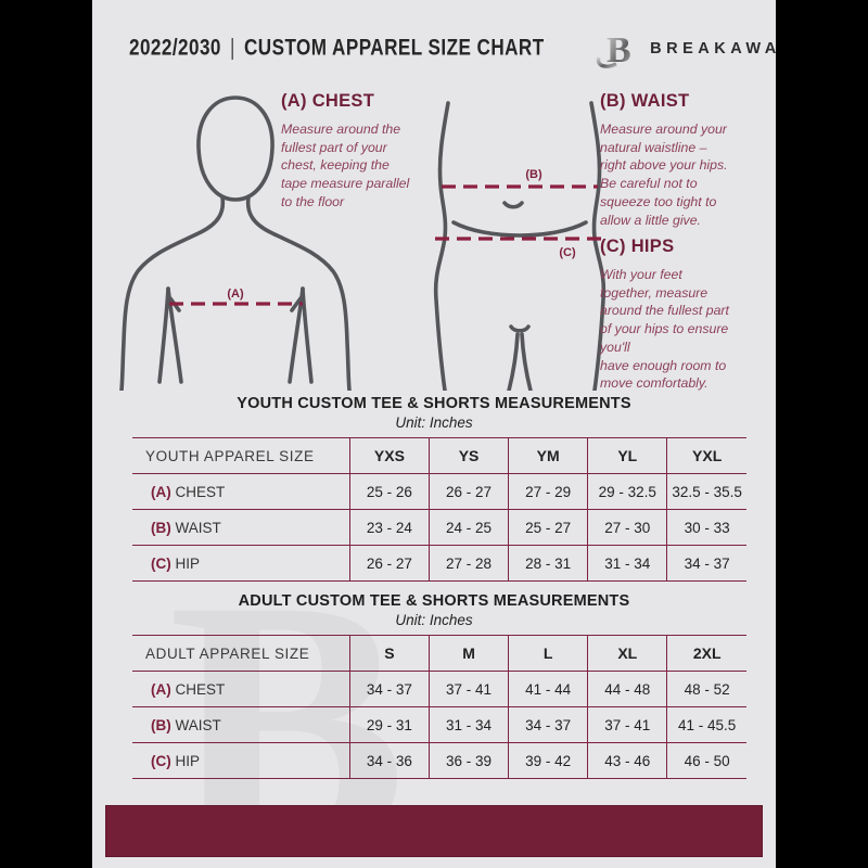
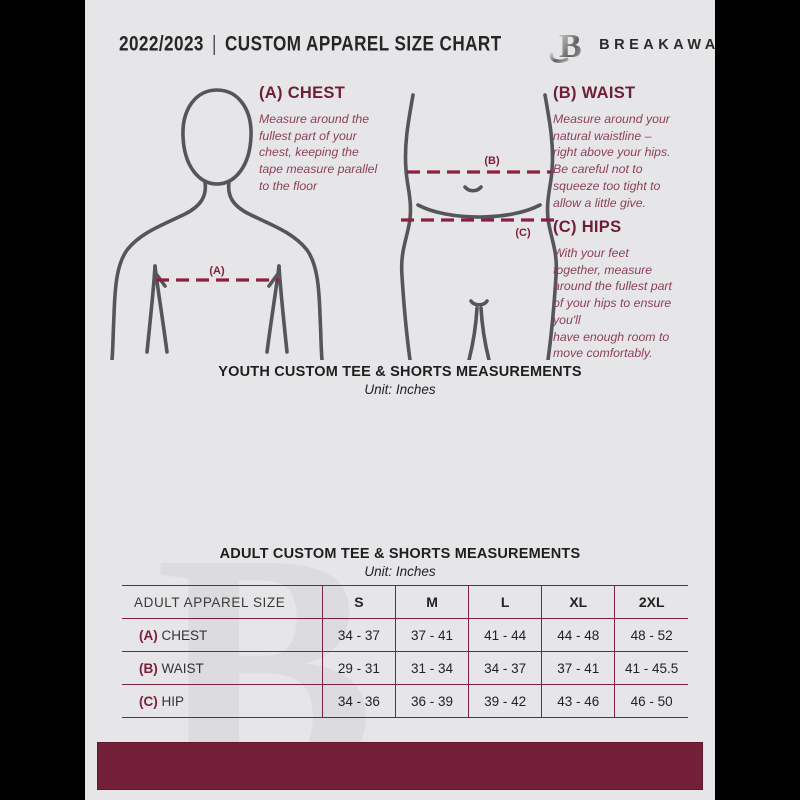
  B
- 2022/2030 | CUSTOM APPAREL SIZE CHART
+ 2022/2023 | CUSTOM APPAREL SIZE CHART
  B
  BREAKAWA
  (A)
  (B)
  (C)
  (A) CHEST
  Measure around the
  fullest part of your
  chest, keeping the
  tape measure parallel
  to the floor
  (B) WAIST
  Measure around your
  natural waistline –
  right above your hips.
  Be careful not to
  squeeze too tight to
  allow a little give.
  (C) HIPS
  With your feet
  together, measure
  around the fullest part
  of your hips to ensure
  you'll
  have enough room to
  move comfortably.
  YOUTH CUSTOM TEE & SHORTS MEASUREMENTS
  Unit: Inches
- YOUTH APPAREL SIZE	YXS	YS	YM	YL	YXL
- (A) CHEST	25 - 26	26 - 27	27 - 29	29 - 32.5	32.5 - 35.5
- (B) WAIST	23 - 24	24 - 25	25 - 27	27 - 30	30 - 33
- (C) HIP	26 - 27	27 - 28	28 - 31	31 - 34	34 - 37
  ADULT CUSTOM TEE & SHORTS MEASUREMENTS
  Unit: Inches
  ADULT APPAREL SIZE	S	M	L	XL	2XL
  (A) CHEST	34 - 37	37 - 41	41 - 44	44 - 48	48 - 52
  (B) WAIST	29 - 31	31 - 34	34 - 37	37 - 41	41 - 45.5
  (C) HIP	34 - 36	36 - 39	39 - 42	43 - 46	46 - 50
